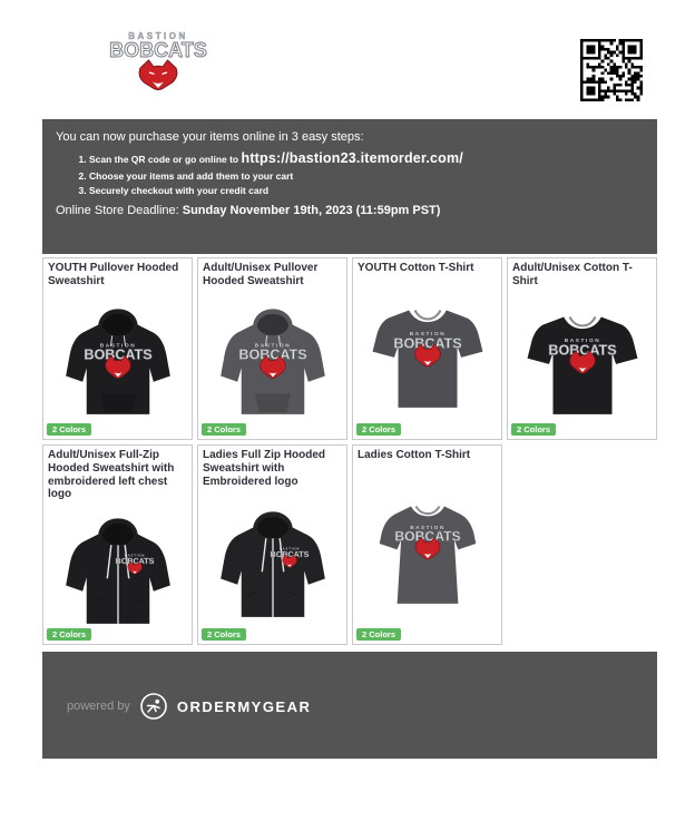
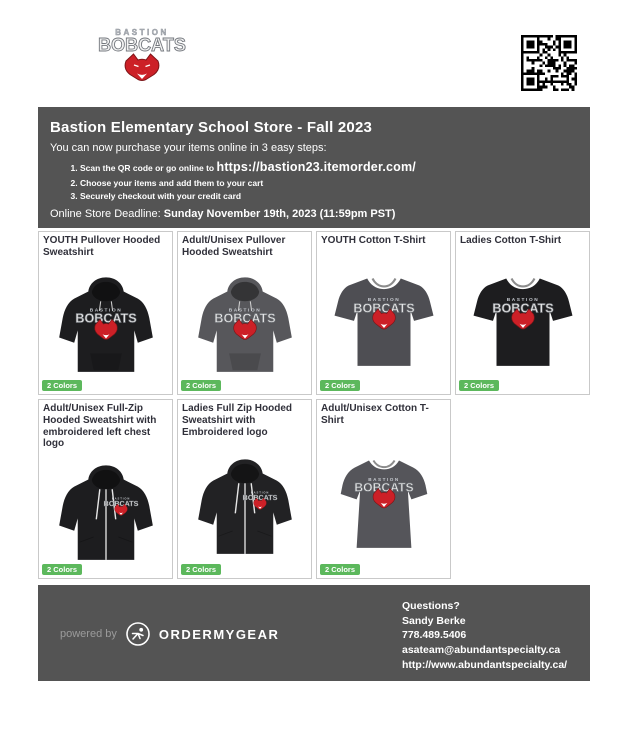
  BASTION
  BOBCATS
+ Bastion Elementary School Store - Fall 2023
  You can now purchase your items online in 3 easy steps:
  Scan the QR code or go online to https://bastion23.itemorder.com/
  Choose your items and add them to your cart
  Securely checkout with your credit card
  Online Store Deadline: Sunday November 19th, 2023 (11:59pm PST)
  YOUTH Pullover Hooded Sweatshirt
  2 Colors
  Adult/Unisex Pullover Hooded Sweatshirt
  2 Colors
  YOUTH Cotton T-Shirt
  2 Colors
- Adult/Unisex Cotton T-Shirt
+ Ladies Cotton T-Shirt
  2 Colors
  Adult/Unisex Full-Zip Hooded Sweatshirt with embroidered left chest logo
  2 Colors
  Ladies Full Zip Hooded Sweatshirt with Embroidered logo
  2 Colors
- Ladies Cotton T-Shirt
+ Adult/Unisex Cotton T-Shirt
  2 Colors
  powered by
  ORDERMYGEAR
+ Questions?
+ Sandy Berke
+ 778.489.5406
+ asateam@abundantspecialty.ca
+ http://www.abundantspecialty.ca/
